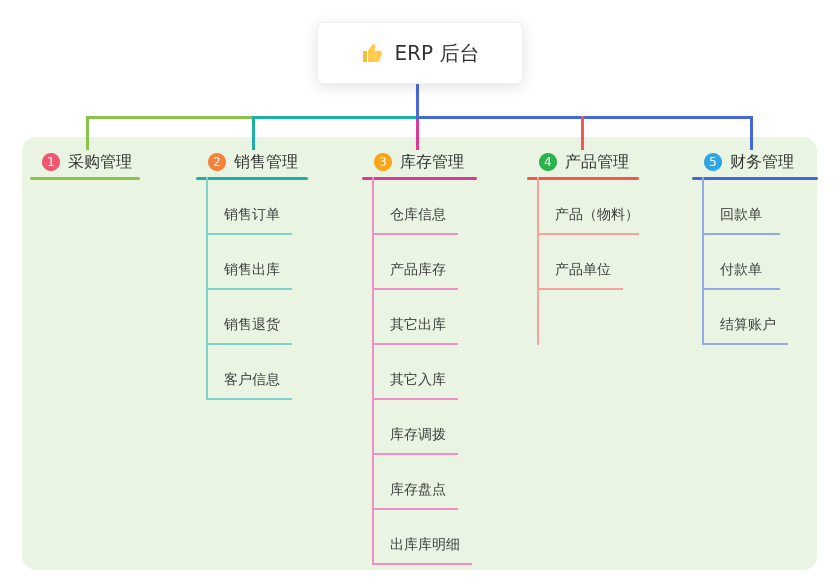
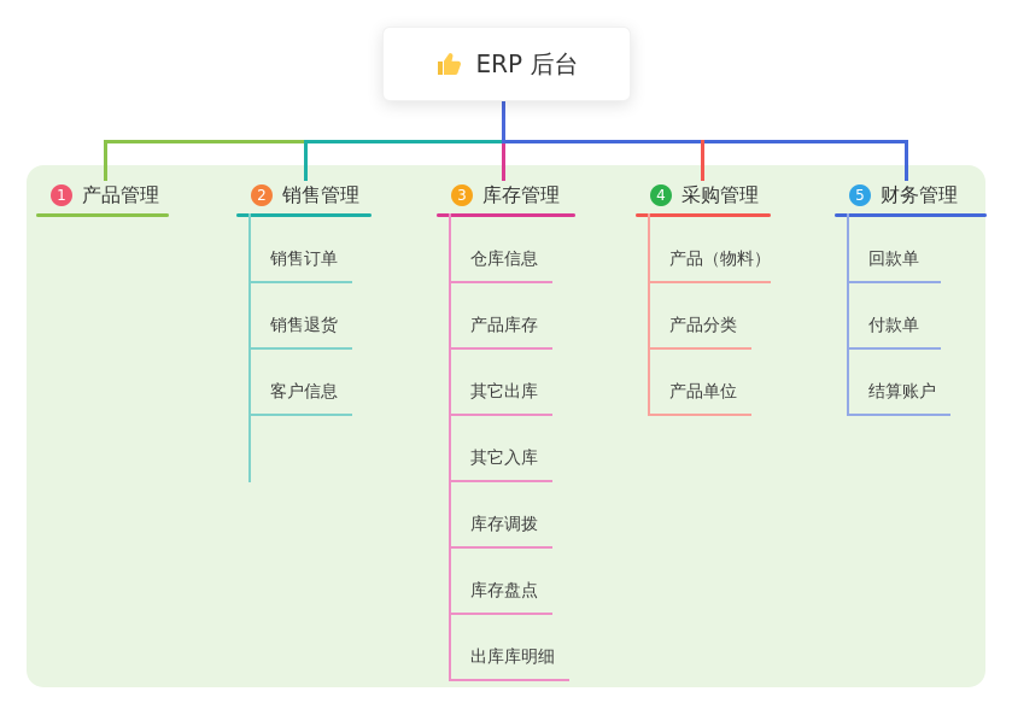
  ERP 后台
  1
- 采购管理
+ 产品管理
  2
  销售管理
  销售订单
- 销售出库
  销售退货
  客户信息
  3
  库存管理
  仓库信息
  产品库存
  其它出库
  其它入库
  库存调拨
  库存盘点
  出库库明细
  4
- 产品管理
+ 采购管理
  产品（物料）
+ 产品分类
  产品单位
  5
  财务管理
  回款单
  付款单
  结算账户
